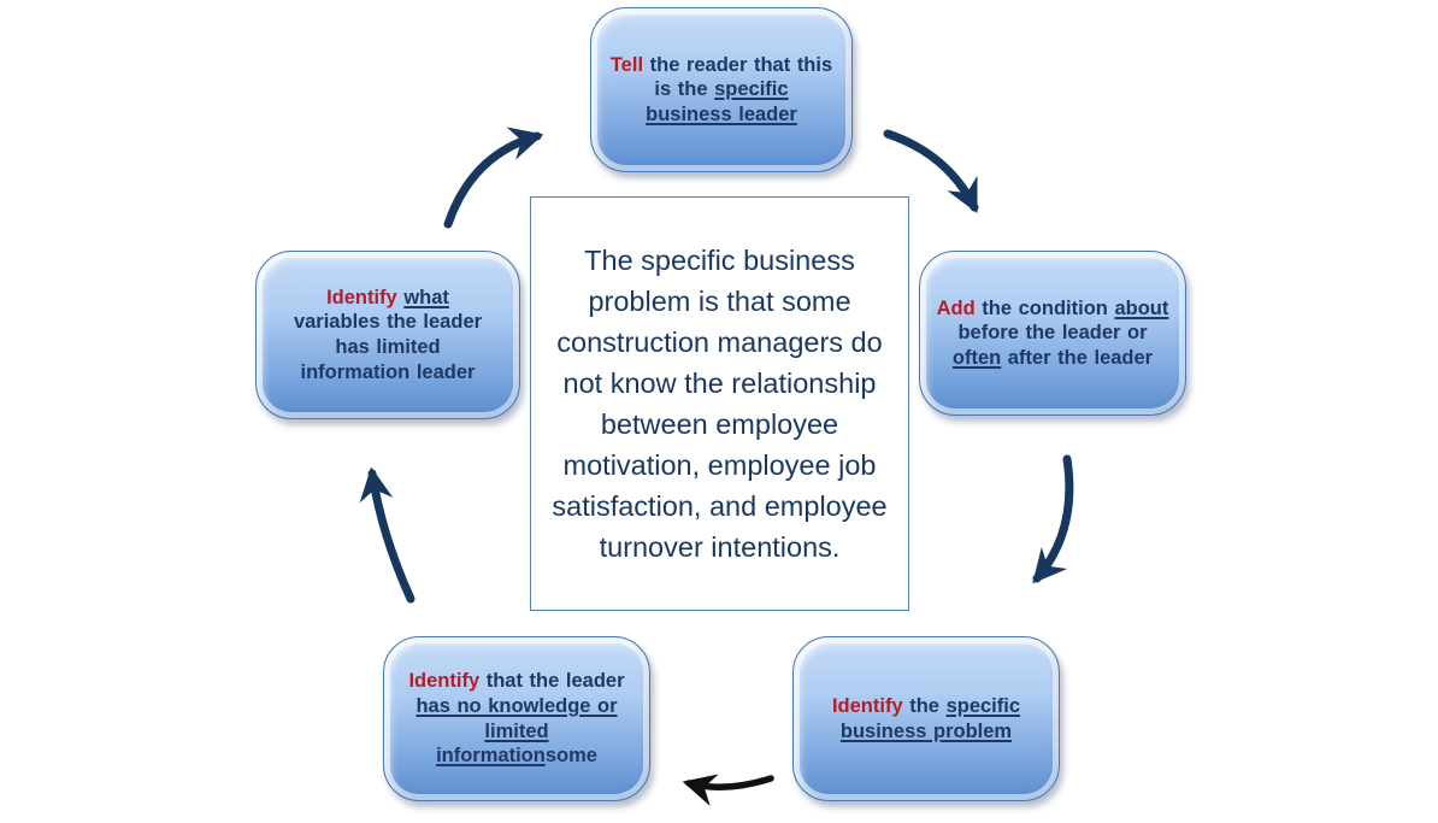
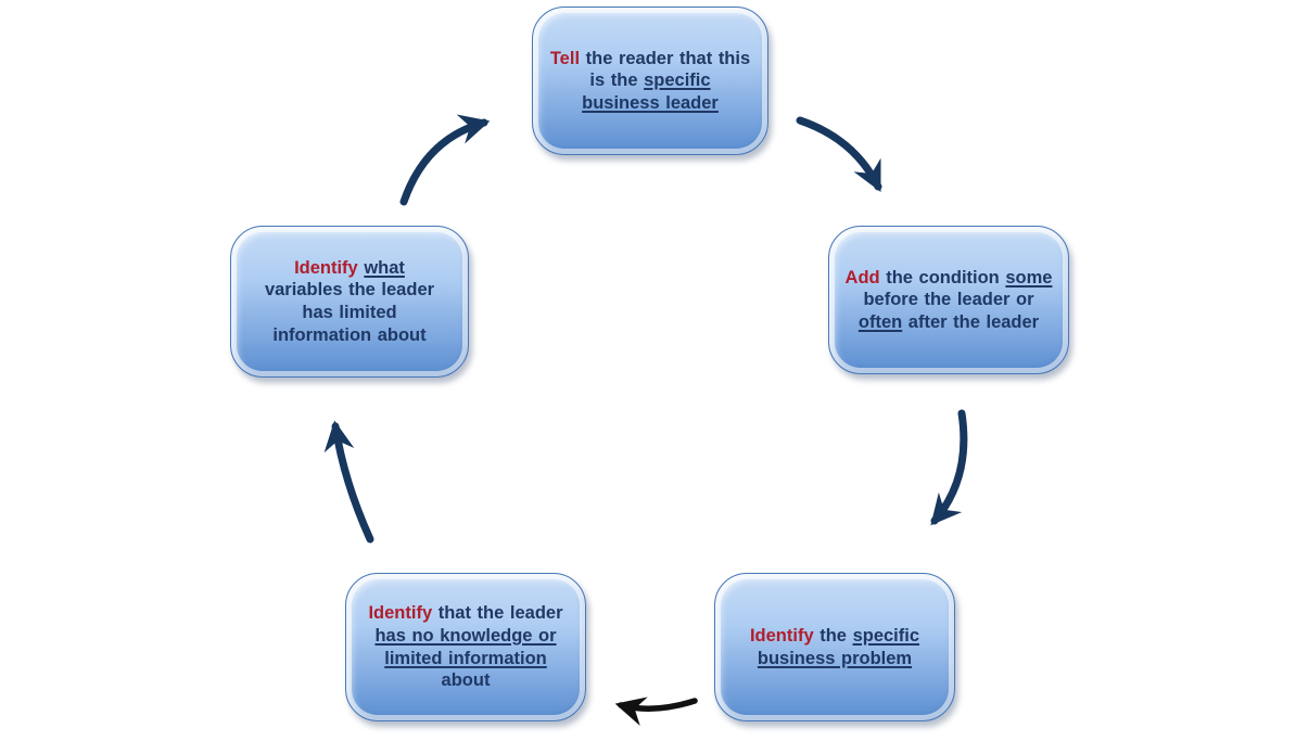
  Tell the reader that this is the specific business leader
- Add the condition about before the leader or often after the leader
+ Add the condition some before the leader or often after the leader
  Identify the specific business problem
- Identify that the leader has no knowledge or limited informationsome
+ Identify that the leader has no knowledge or limited information about
- Identify what variables the leader has limited information leader
+ Identify what variables the leader has limited information about
- The specific business problem is that some construction managers do not know the relationship between employee motivation, employee job satisfaction, and employee turnover intentions.
